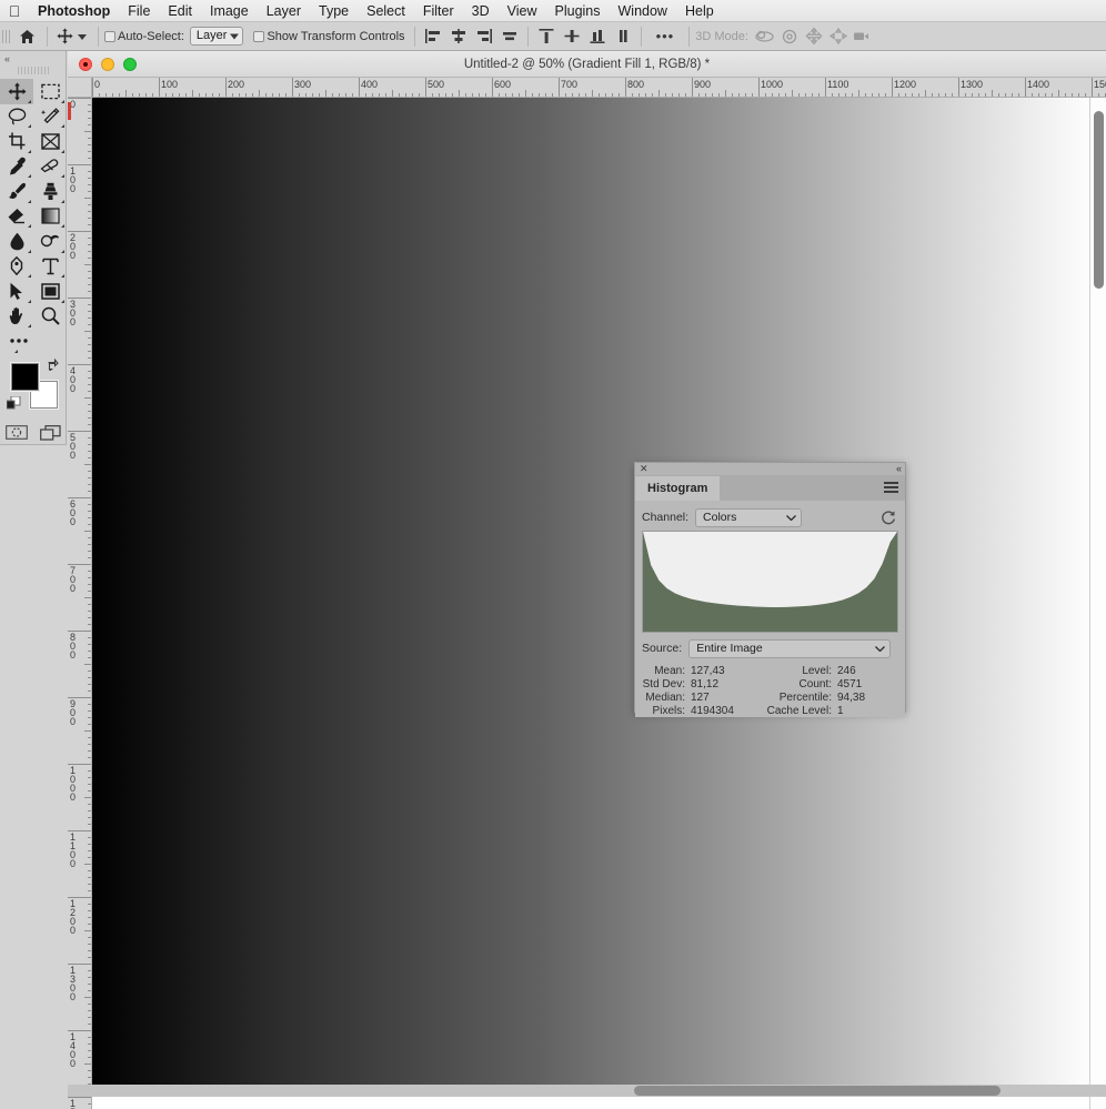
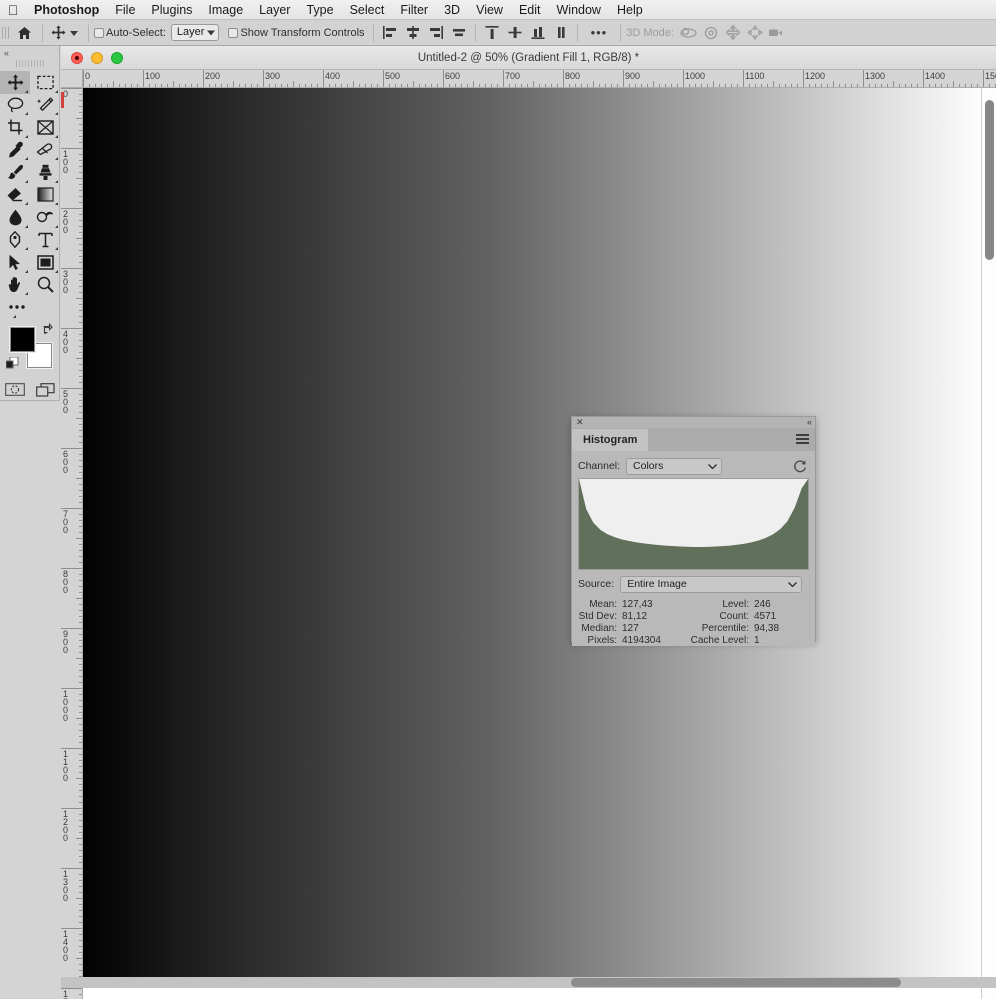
  
  Photoshop
  File
- Edit
+ Plugins
  Image
  Layer
  Type
  Select
  Filter
  3D
  View
- Plugins
+ Edit
  Window
  Help
  Auto-Select:
  Layer
  Show Transform Controls
  •••
  3D Mode:
  «
  Untitled-2 @ 50% (Gradient Fill 1, RGB/8) *
  0
  100
  200
  300
  400
  500
  600
  700
  800
  900
  1000
  1100
  1200
  1300
  1400
  0
  100
  200
  300
  400
  500
  600
  700
  800
  900
  1000
  1100
  1200
  1300
  1400
  ✕
  «
  Histogram
  Channel:
  Colors
  Source:
  Entire Image
  Mean:
  127,43
  Level:
  246
  Std Dev:
  81,12
  Count:
  4571
  Median:
  127
  Percentile:
  94,38
  Pixels:
  4194304
  Cache Level:
  1
